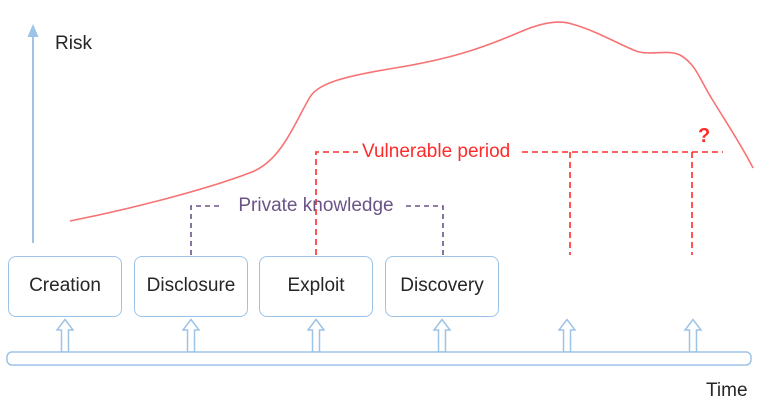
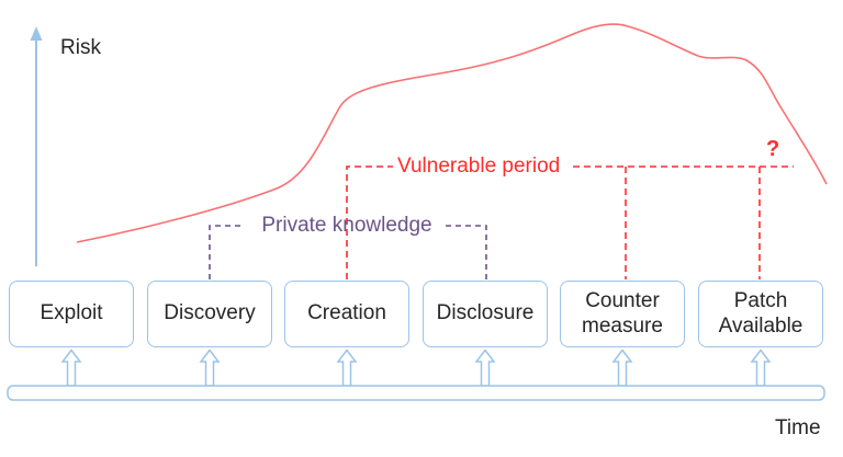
  Risk
  Time
  Vulnerable period
  Private knowledge
  ?
- Creation
+ Exploit
- Disclosure
+ Discovery
- Exploit
+ Creation
- Discovery
+ Disclosure
+ Counter measure
+ Patch Available
